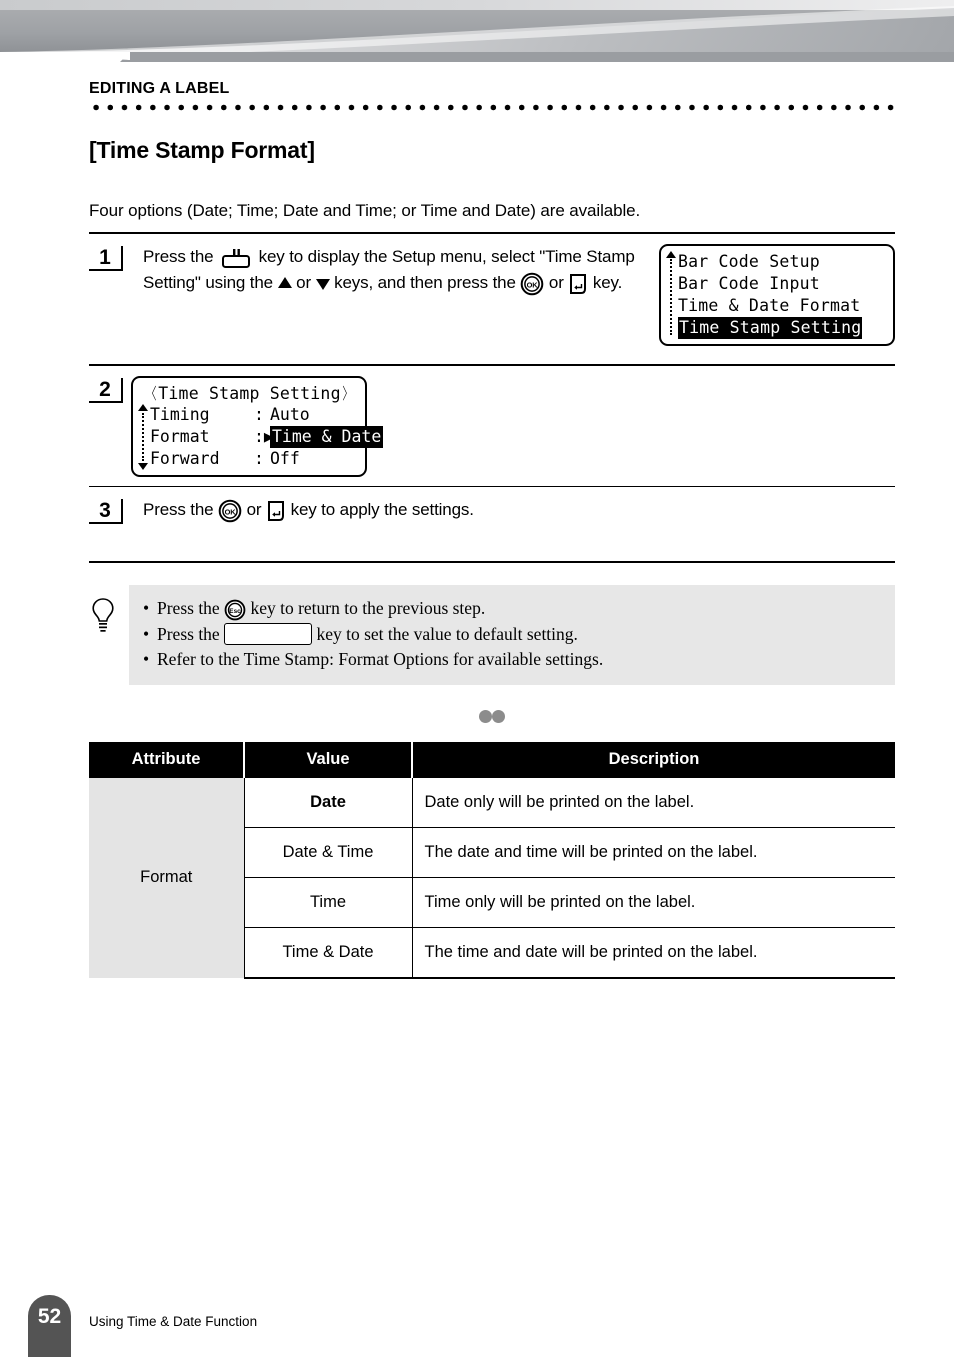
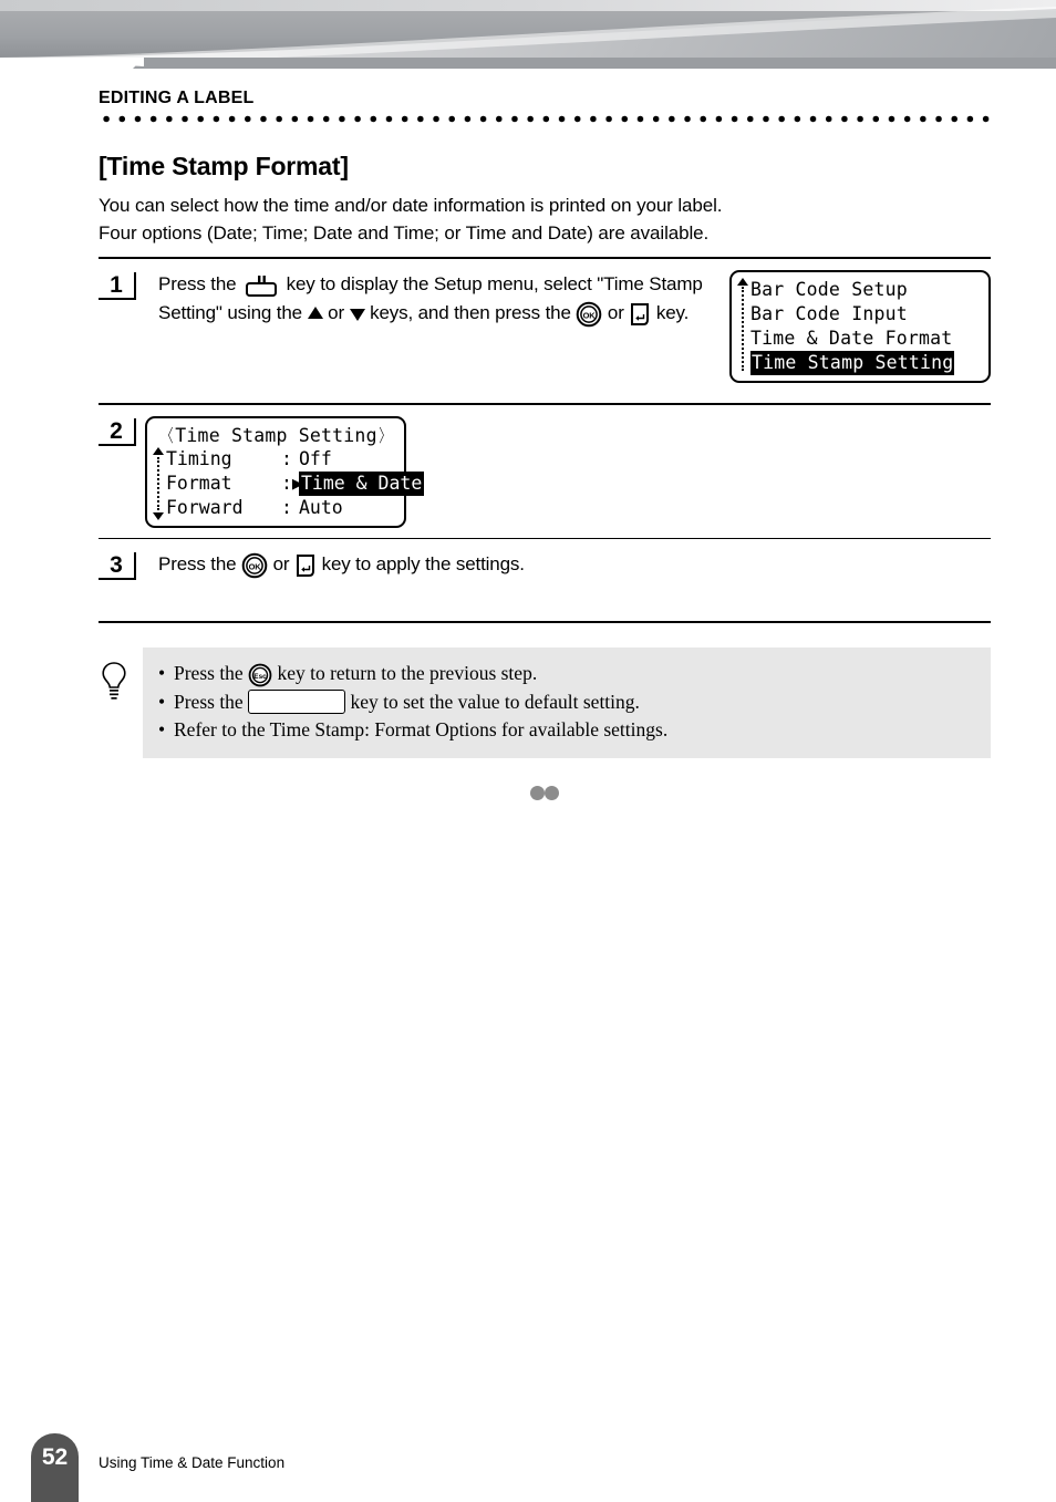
  EDITING A LABEL
  [Time Stamp Format]
+ You can select how the time and/or date information is printed on your label.
  Four options (Date; Time; Date and Time; or Time and Date) are available.
  1
  Press the key to display the Setup menu, select "Time Stamp Setting" using the or keys, and then press the
  OK
  or key.
  Bar Code Setup
  Bar Code Input
  Time & Date Format
  Time Stamp Setting
  2
  〈Time Stamp Setting〉
  Timing
  :
- Auto
+ Off
  Format
  :▶
  Time & Date
  Forward
  :
- Off
+ Auto
  3
  Press the
  OK
  or key to apply the settings.
  Press the
  key to return to the previous step.
  Press the key to set the value to default setting.
  Refer to the Time Stamp: Format Options for available settings.
- Attribute	Value	Description
- Format	Date	Date only will be printed on the label.
- Date & Time	The date and time will be printed on the label.
- Time	Time only will be printed on the label.
- Time & Date	The time and date will be printed on the label.
  52
  Using Time & Date Function
